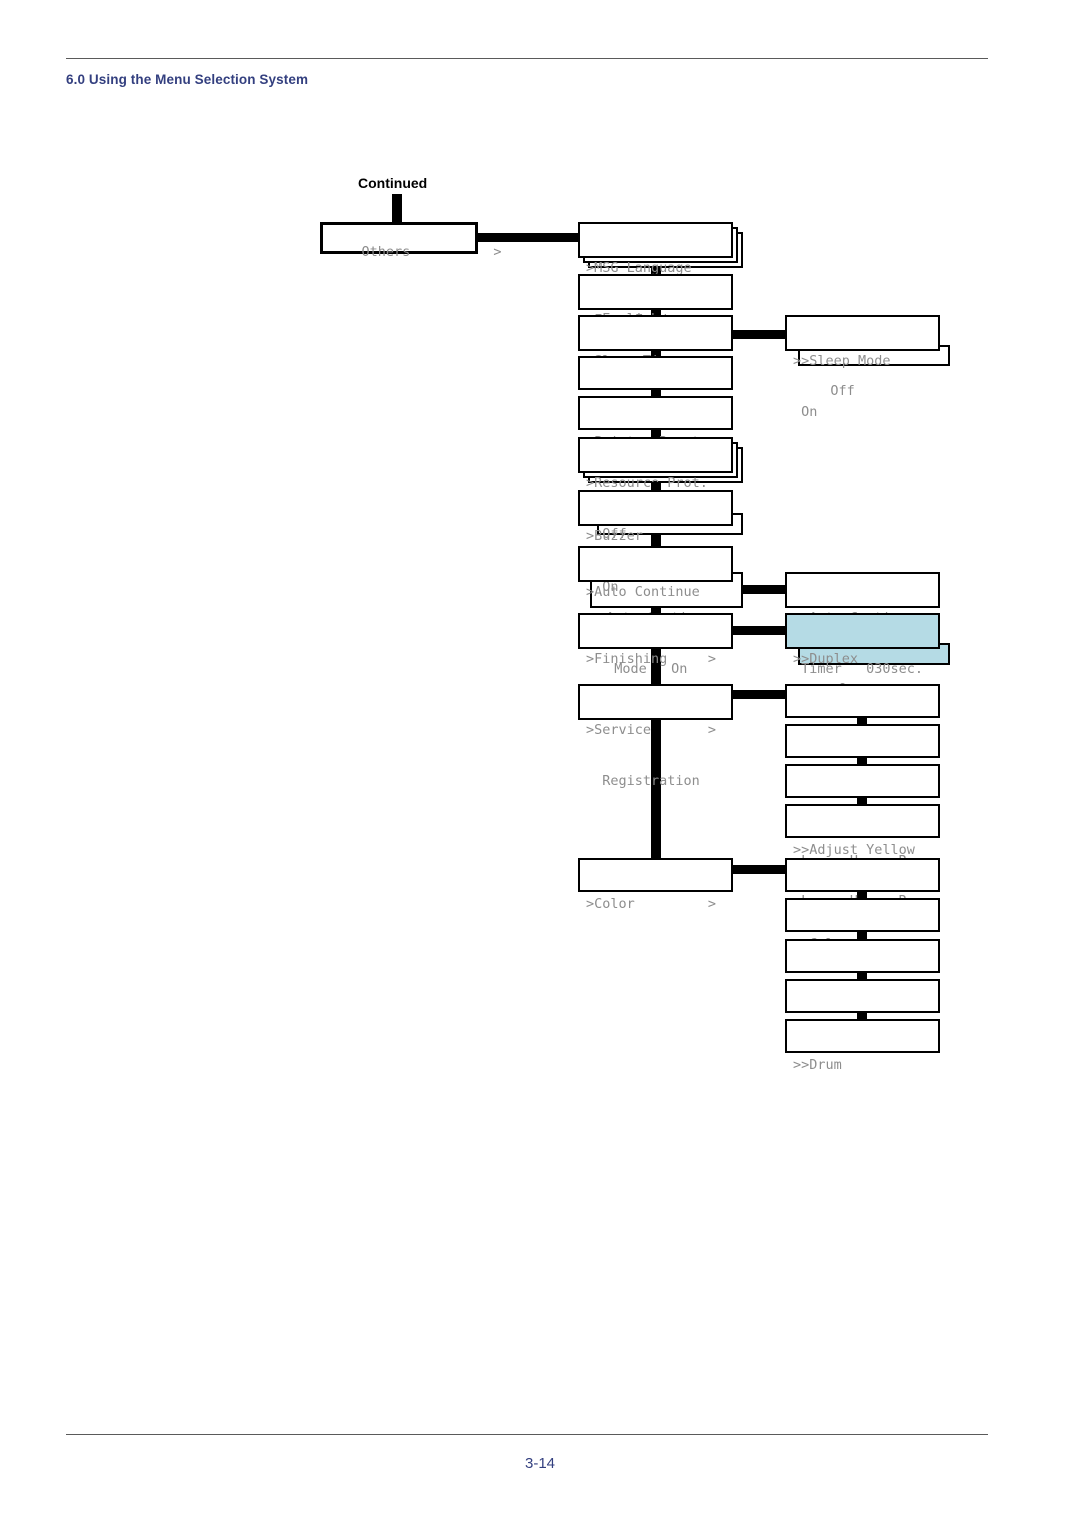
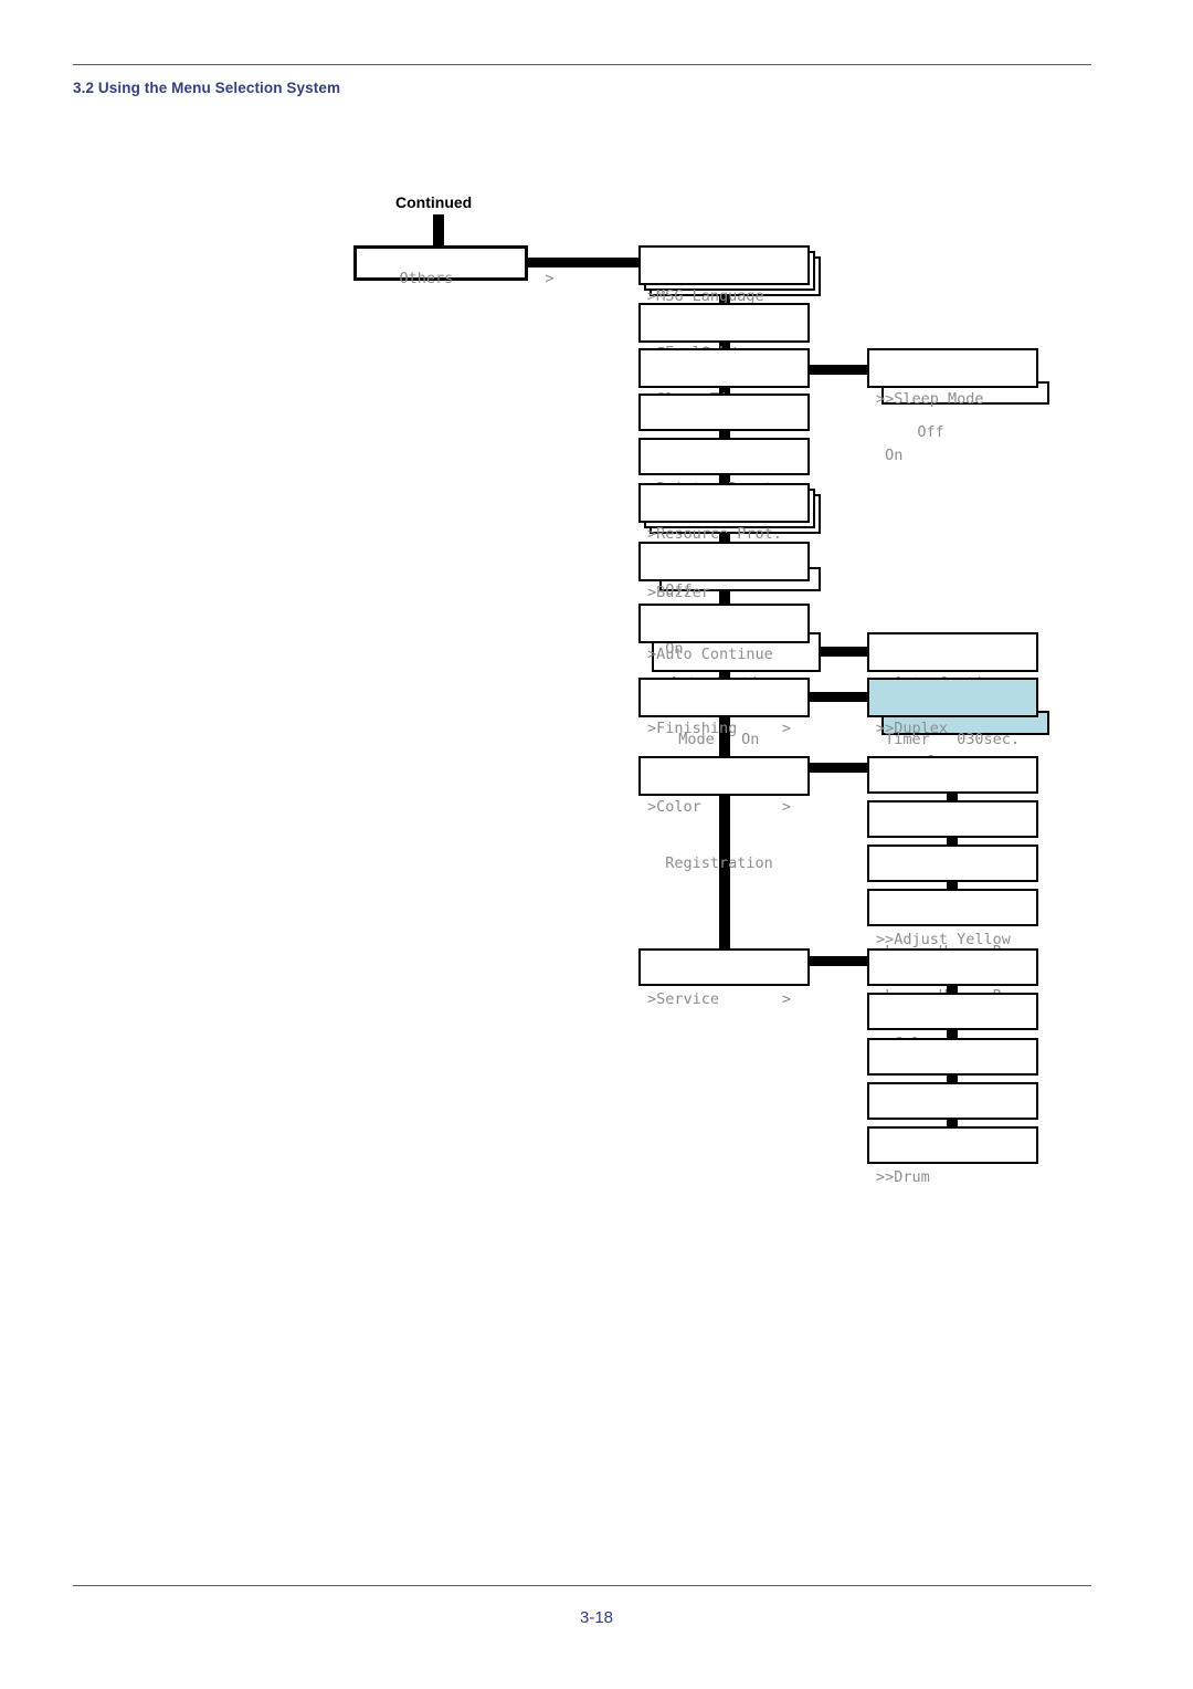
- 6.0 Using the Menu Selection System
+ 3.2 Using the Menu Selection System
- 3-14
+ 3-18
  Continued
  Others
  >
  >MSG Language
  >Resourc Prot.
  Off
  >Buzzer
  On
  Mode On
  >Auto Continue
  >Finishing >
- >Service >
+ >Color >
  Registration
- >Color >
+ >Service >
  Off
  >>Sleep Mode
  On
  Timer 030sec.
  >>Duplex
  >>Adjust Yellow
  >>Drum
